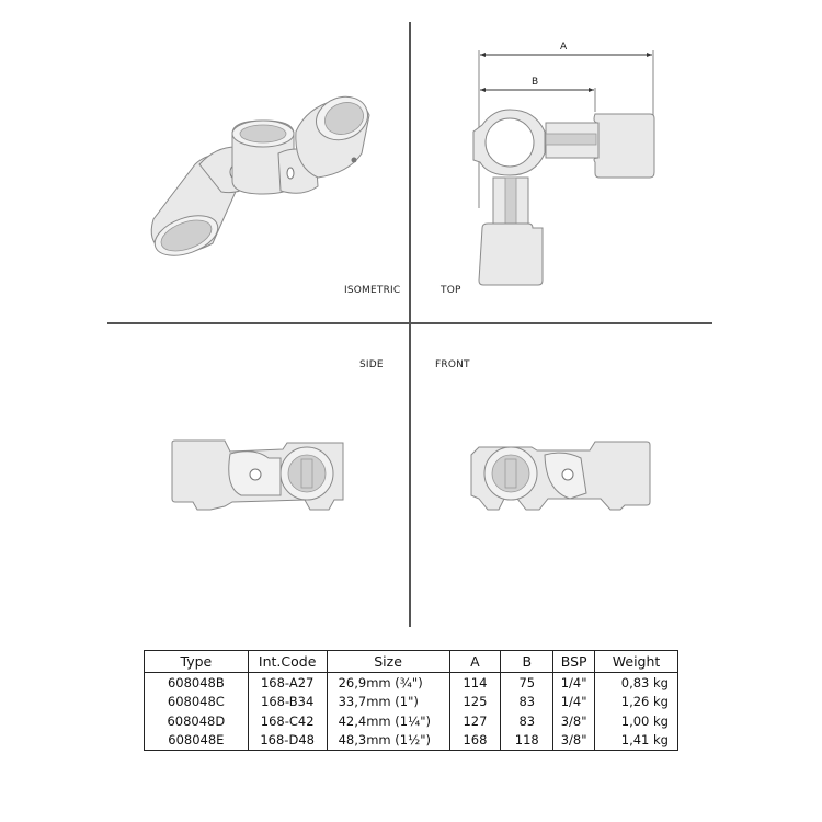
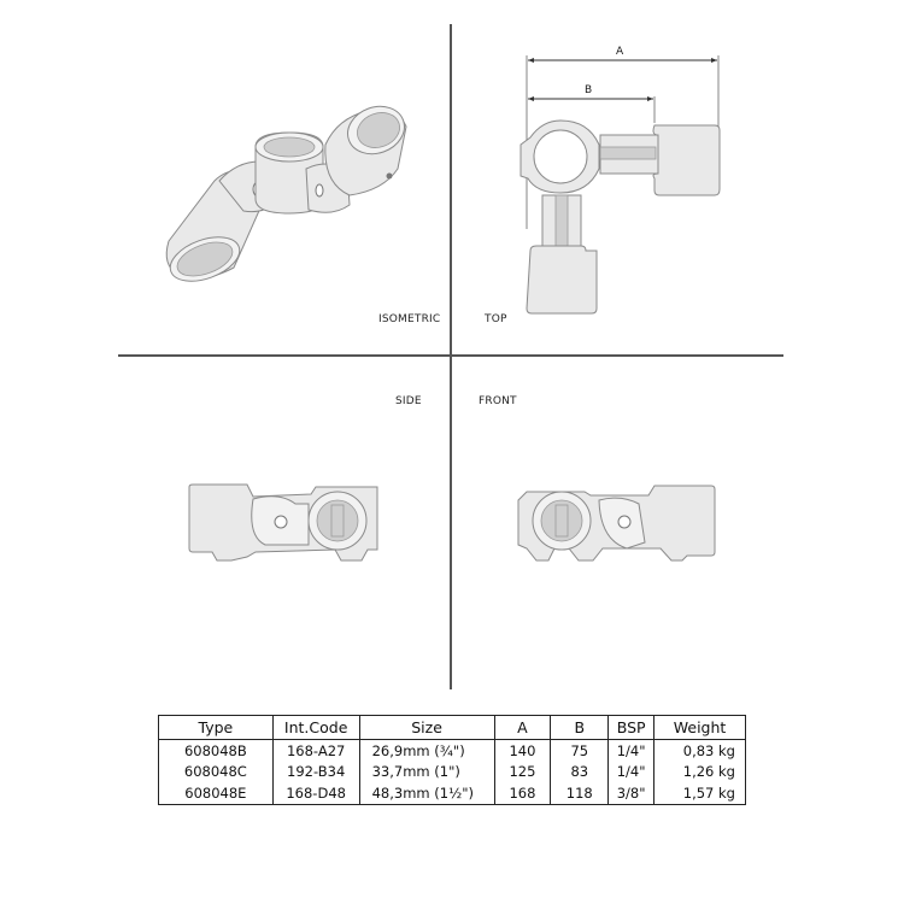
  ISOMETRIC
  A
  B
  TOP
  SIDE
  FRONT
  Type	Int.Code	Size	A	B	BSP	Weight
- 608048B	168-A27	26,9mm (¾")	114	75	1/4"	0,83 kg
+ 608048B	168-A27	26,9mm (¾")	140	75	1/4"	0,83 kg
- 608048C	168-B34	33,7mm (1")	125	83	1/4"	1,26 kg
+ 608048C	192-B34	33,7mm (1")	125	83	1/4"	1,26 kg
- 608048D	168-C42	42,4mm (1¼")	127	83	3/8"	1,00 kg
- 608048E	168-D48	48,3mm (1½")	168	118	3/8"	1,41 kg
+ 608048E	168-D48	48,3mm (1½")	168	118	3/8"	1,57 kg
